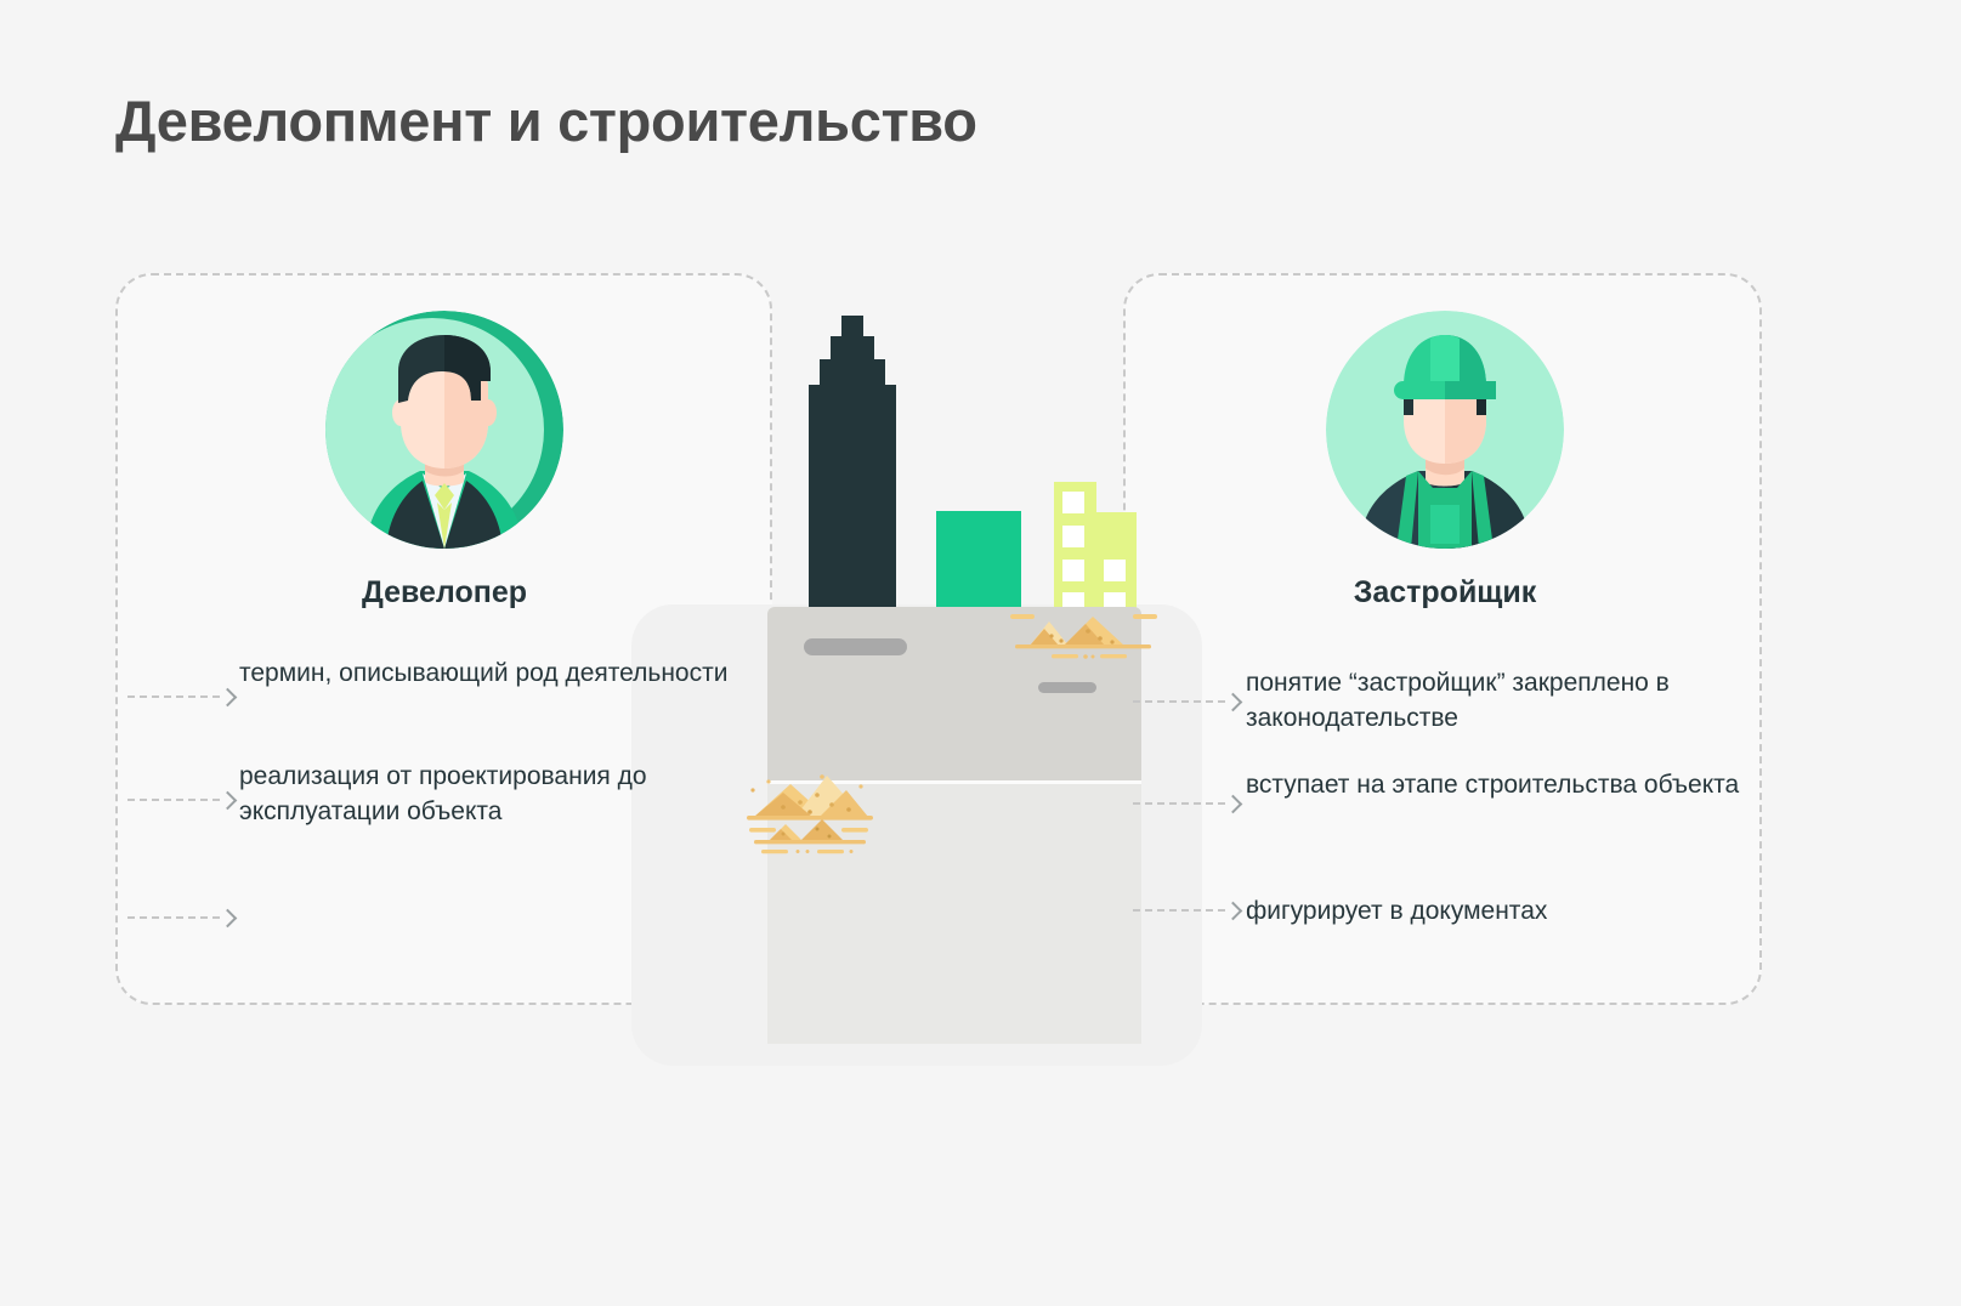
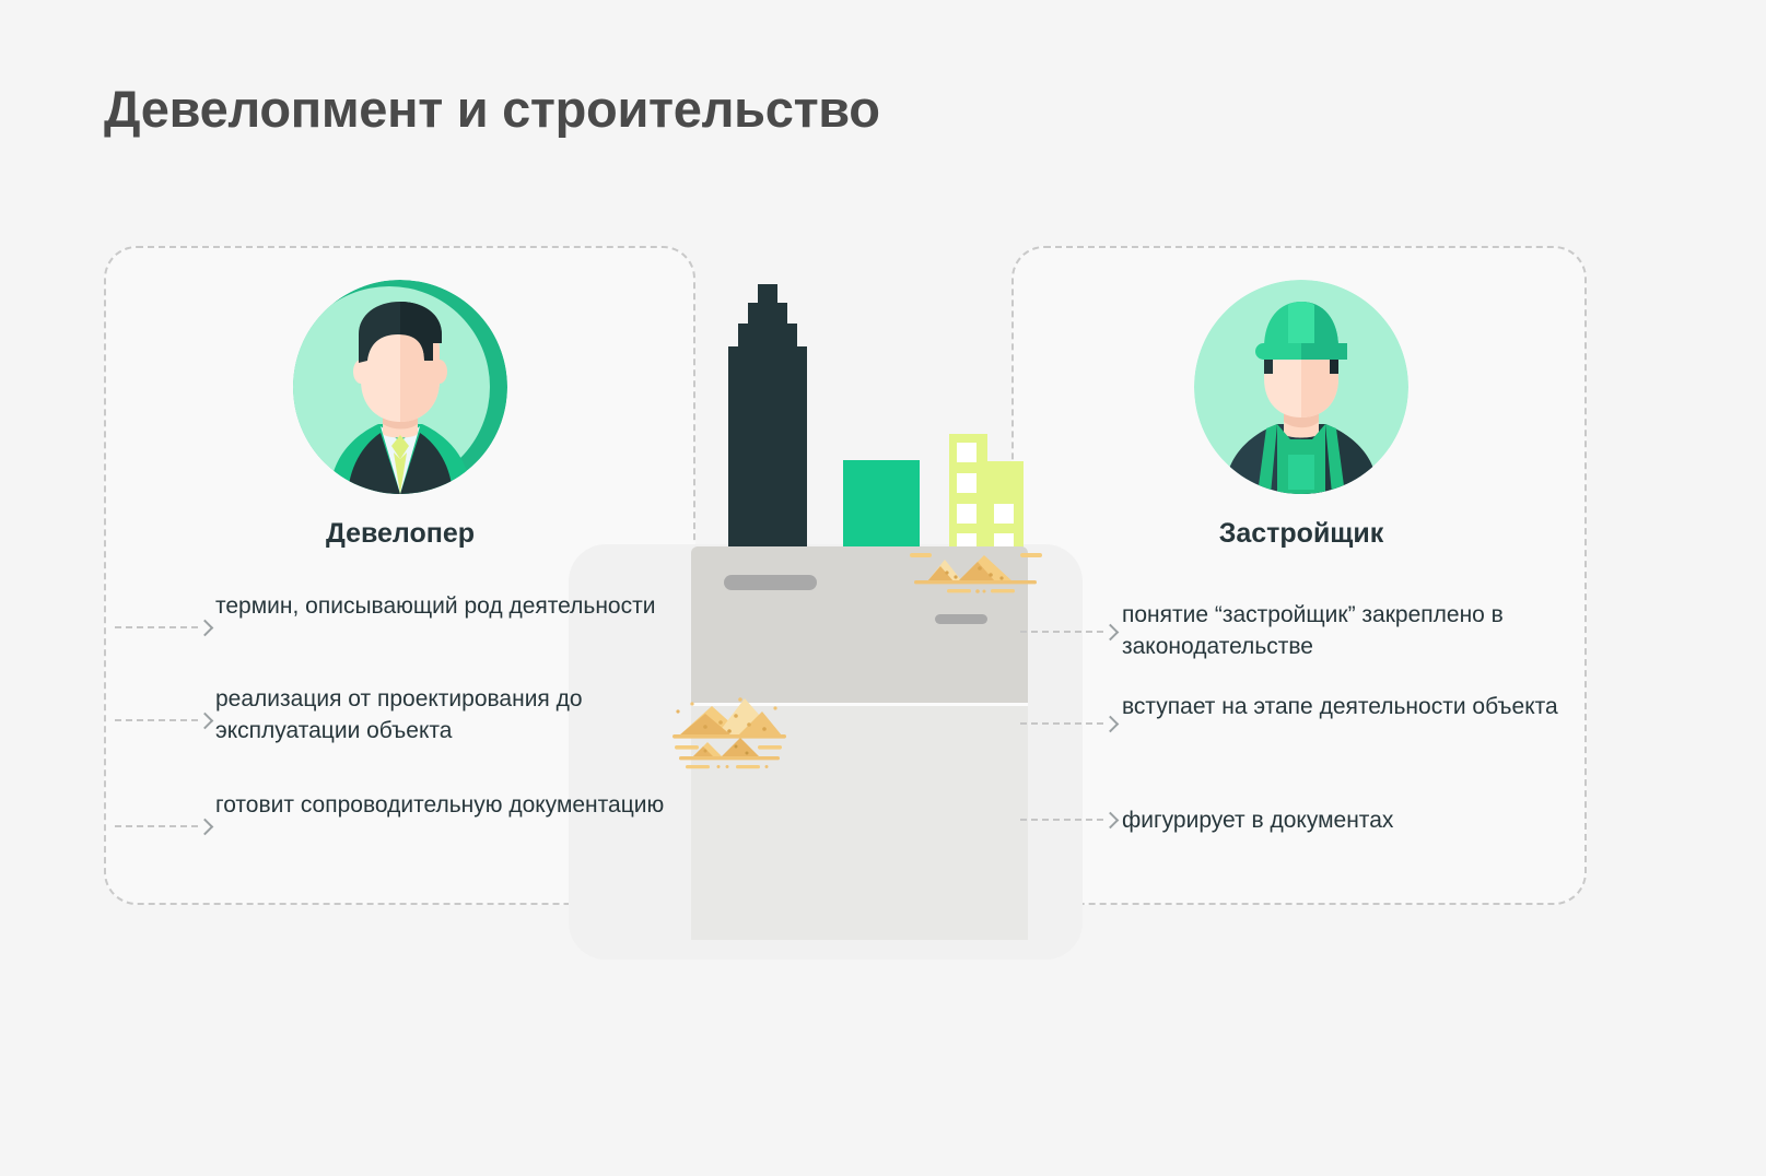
  Девелопмент и строительство
  Девелопер
  Застройщик
  термин, описывающий род деятельности
  реализация от проектирования до эксплуатации объекта
+ готовит сопроводительную документацию
  понятие “застройщик” закреплено в законодательстве
- вступает на этапе строительства объекта
+ вступает на этапе деятельности объекта
  фигурирует в документах
